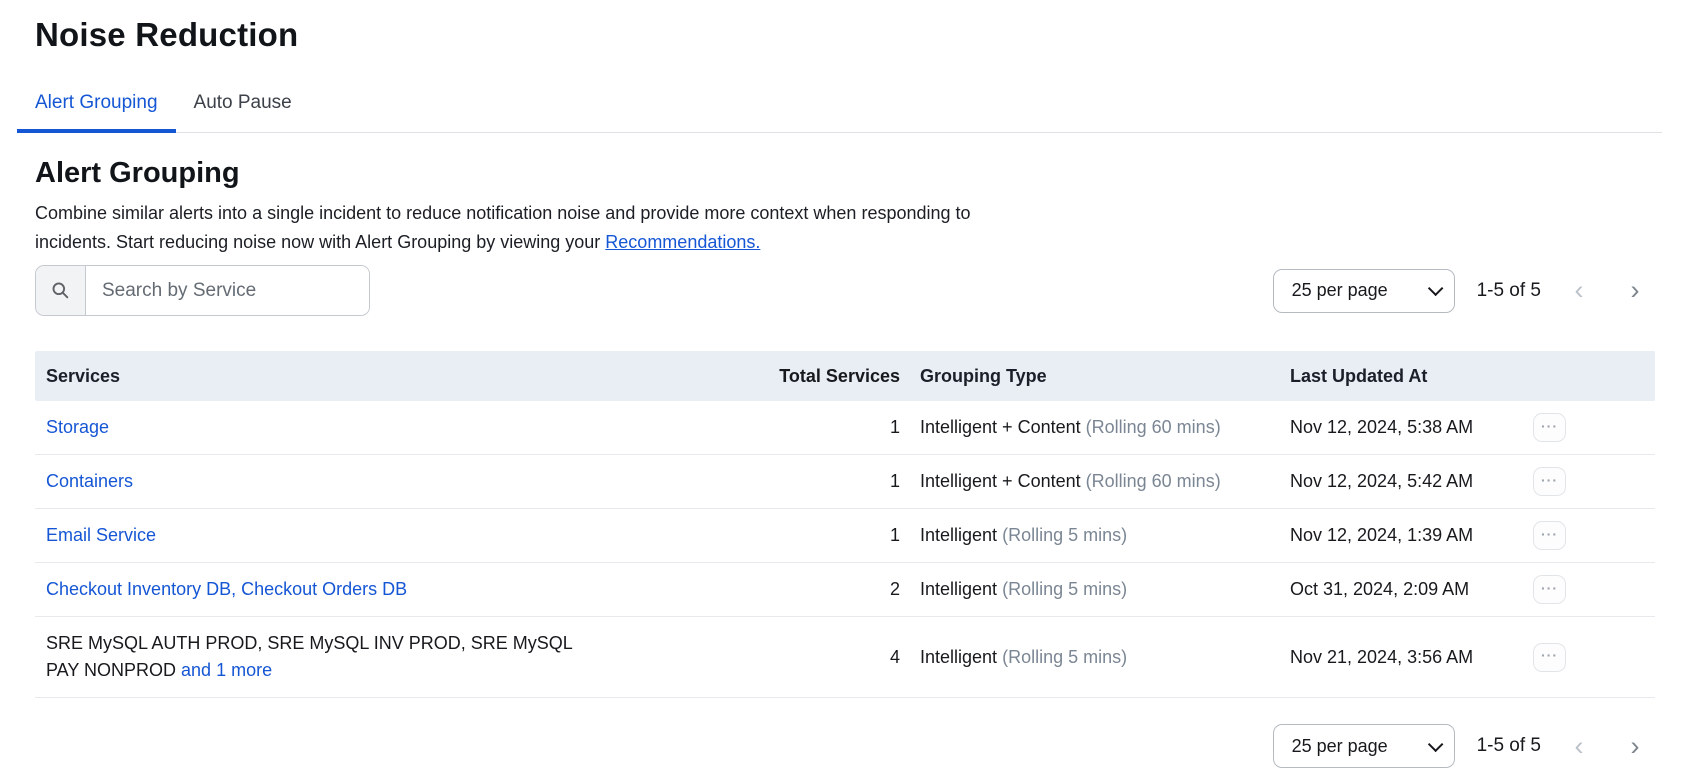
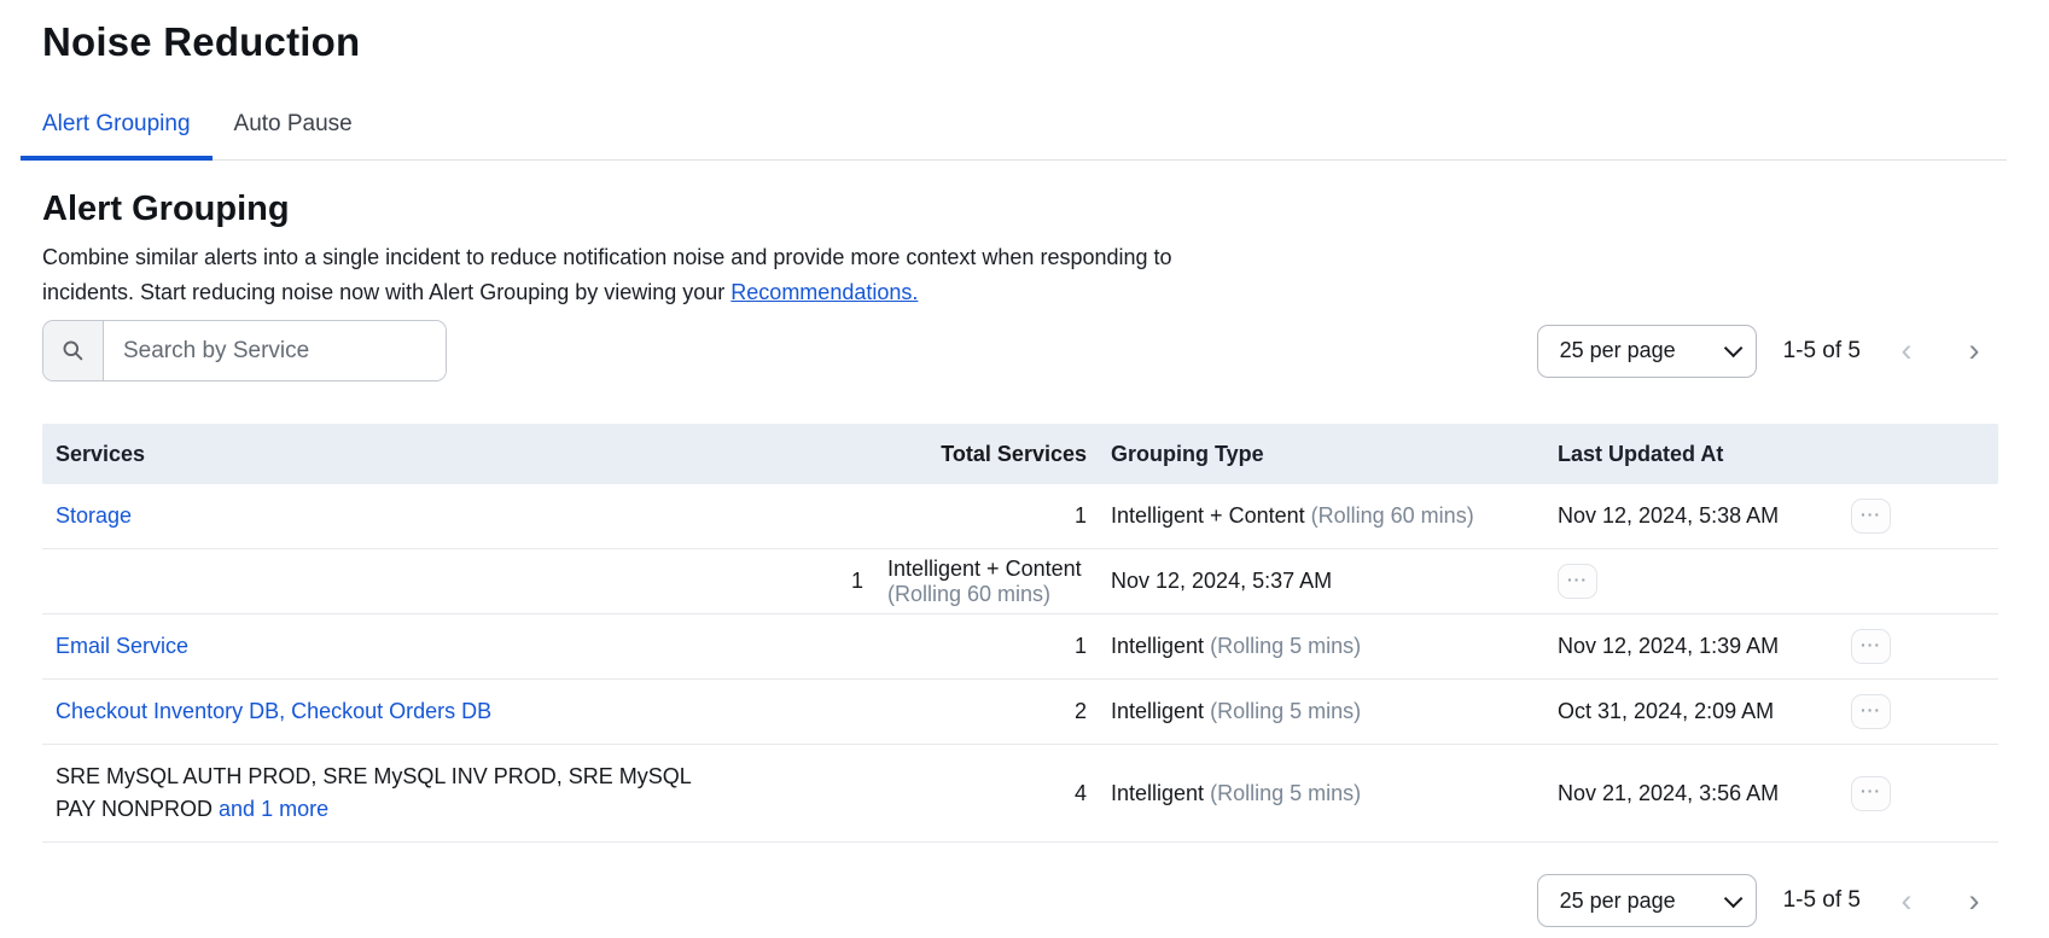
  Noise Reduction
  Alert Grouping
  Auto Pause
  Alert Grouping
  Combine similar alerts into a single incident to reduce notification noise and provide more context when responding to incidents. Start reducing noise now with Alert Grouping by viewing your Recommendations.
  Search by Service
  25 per page
  1-5 of 5
  ‹
  ›
  Services
  Total Services
  Grouping Type
  Last Updated At
  Storage
  1
  Intelligent + Content (Rolling 60 mins)
  Nov 12, 2024, 5:38 AM
  ···
- Containers
  1
  Intelligent + Content (Rolling 60 mins)
- Nov 12, 2024, 5:42 AM
+ Nov 12, 2024, 5:37 AM
  ···
  Email Service
  1
  Intelligent (Rolling 5 mins)
  Nov 12, 2024, 1:39 AM
  ···
  Checkout Inventory DB, Checkout Orders DB
  2
  Intelligent (Rolling 5 mins)
  Oct 31, 2024, 2:09 AM
  ···
  SRE MySQL AUTH PROD, SRE MySQL INV PROD, SRE MySQL PAY NONPROD and 1 more
  4
  Intelligent (Rolling 5 mins)
  Nov 21, 2024, 3:56 AM
  ···
  25 per page
  1-5 of 5
  ‹
  ›
